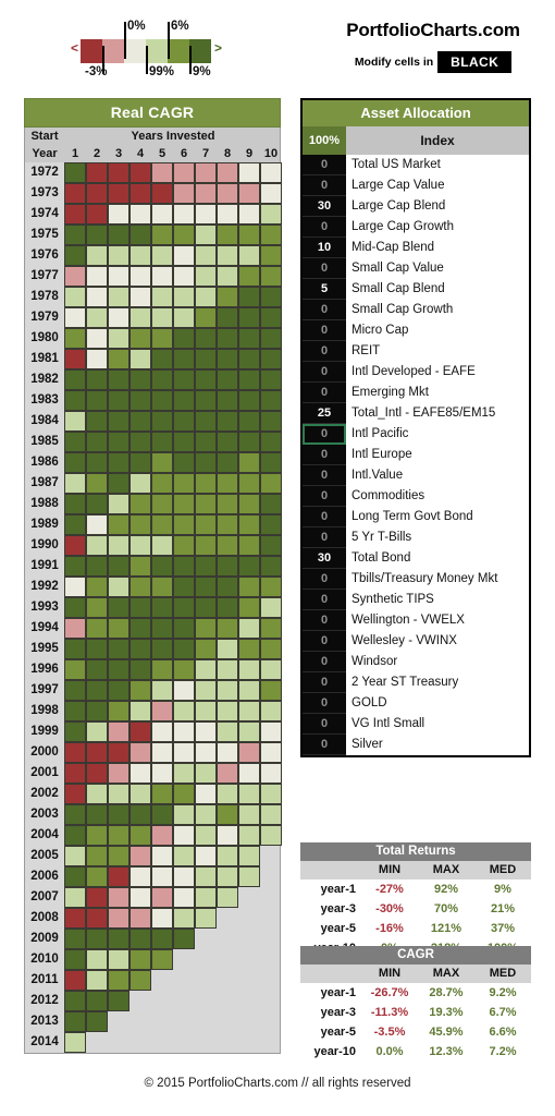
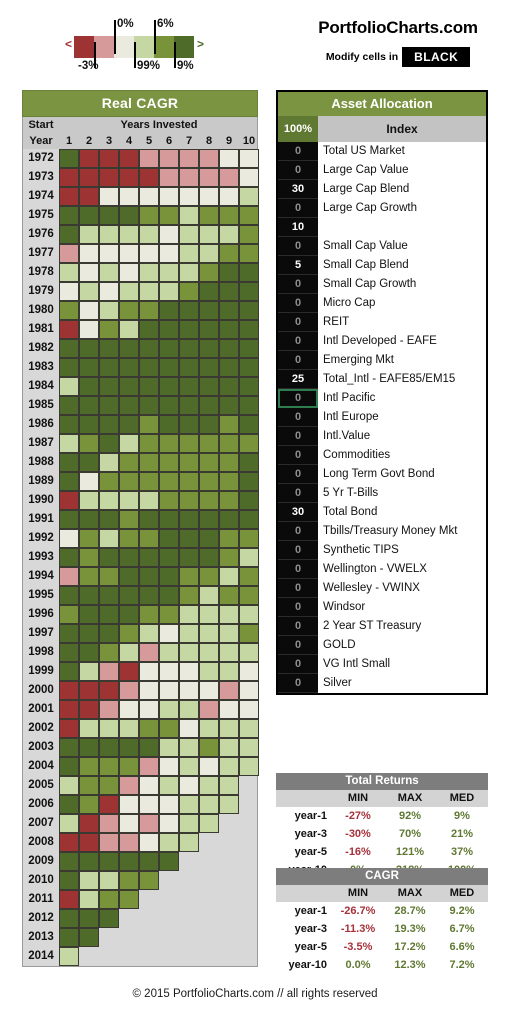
  <
  >
  -3%
  0%
  99%
  6%
  9%
  PortfolioCharts.com
  Modify cells in
  BLACK
  Real CAGR
  Start
  Years Invested
  Year
  1
  2
  3
  4
  5
  6
  7
  8
  9
  10
  1972
  1973
  1974
  1975
  1976
  1977
  1978
  1979
  1980
  1981
  1982
  1983
  1984
  1985
  1986
  1987
  1988
  1989
  1990
  1991
  1992
  1993
  1994
  1995
  1996
  1997
  1998
  1999
  2000
  2001
  2002
  2003
  2004
  2005
  2006
  2007
  2008
  2009
  2010
  2011
  2012
  2013
  2014
  Asset Allocation
  100%
  Index
  0
  Total US Market
  0
  Large Cap Value
  30
  Large Cap Blend
  0
  Large Cap Growth
  10
- Mid-Cap Blend
  0
  Small Cap Value
  5
  Small Cap Blend
  0
  Small Cap Growth
  0
  Micro Cap
  0
  REIT
  0
  Intl Developed - EAFE
  0
  Emerging Mkt
  25
  Total_Intl - EAFE85/EM15
  0
  Intl Pacific
  0
  Intl Europe
  0
  Intl.Value
  0
  Commodities
  0
  Long Term Govt Bond
  0
  5 Yr T-Bills
  30
  Total Bond
  0
  Tbills/Treasury Money Mkt
  0
  Synthetic TIPS
  0
  Wellington - VWELX
  0
  Wellesley - VWINX
  0
  Windsor
  0
  2 Year ST Treasury
  0
  GOLD
  0
  VG Intl Small
  0
  Silver
  Total Returns
  MIN
  MAX
  MED
  year-1
  -27%
  92%
  9%
  year-3
  -30%
  70%
  21%
  year-5
  -16%
  121%
  37%
  CAGR
  MIN
  MAX
  MED
  year-1
  -26.7%
  28.7%
  9.2%
  year-3
  -11.3%
  19.3%
  6.7%
  year-5
  -3.5%
- 45.9%
+ 17.2%
  6.6%
  year-10
  0.0%
  12.3%
  7.2%
  © 2015 PortfolioCharts.com // all rights reserved
